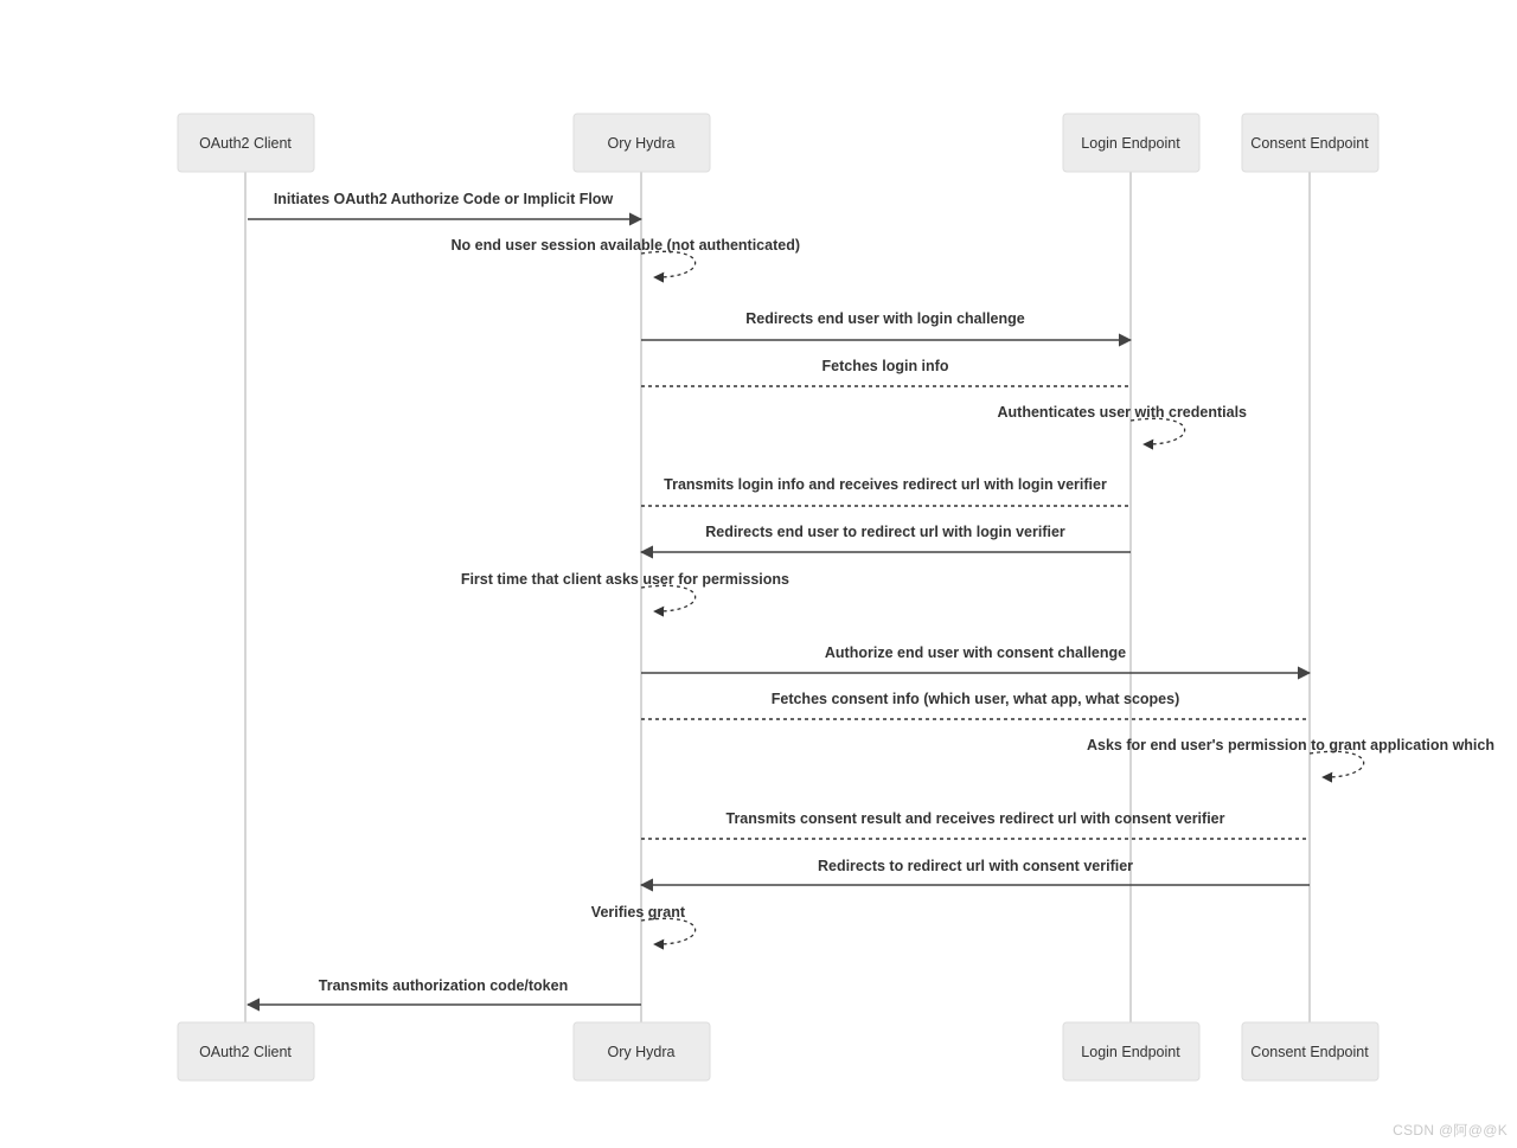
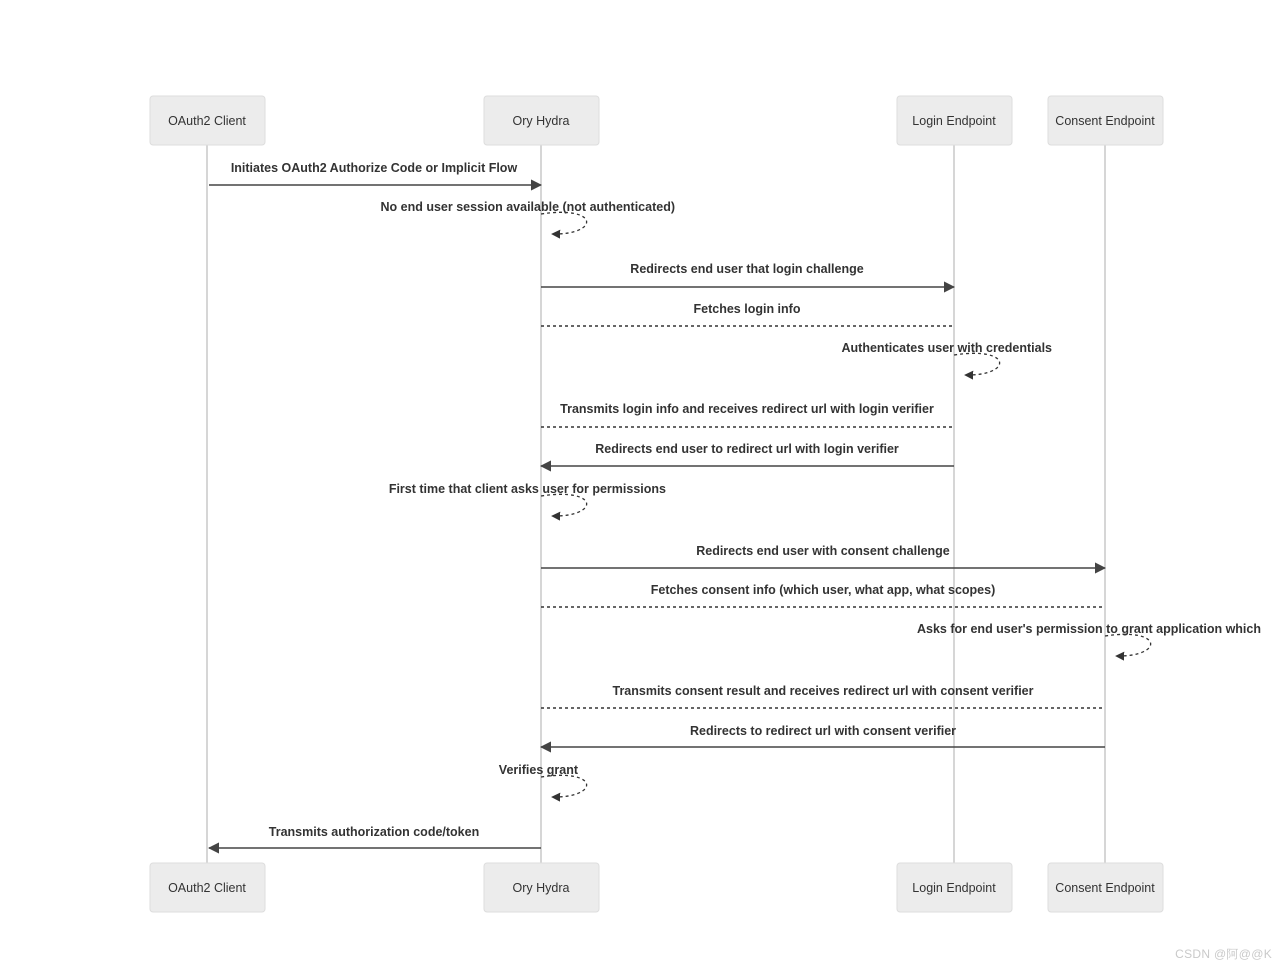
  Initiates OAuth2 Authorize Code or Implicit Flow
  No end user session available (not authenticated)
- Redirects end user with login challenge
+ Redirects end user that login challenge
  Fetches login info
  Authenticates user with credentials
  Transmits login info and receives redirect url with login verifier
  Redirects end user to redirect url with login verifier
  First time that client asks user for permissions
- Authorize end user with consent challenge
+ Redirects end user with consent challenge
  Fetches consent info (which user, what app, what scopes)
  Asks for end user's permission to grant application which
  Transmits consent result and receives redirect url with consent verifier
  Redirects to redirect url with consent verifier
  Verifies grant
  Transmits authorization code/token
  OAuth2 Client
  Ory Hydra
  Login Endpoint
  Consent Endpoint
  OAuth2 Client
  Ory Hydra
  Login Endpoint
  Consent Endpoint
  CSDN @阿@@K
